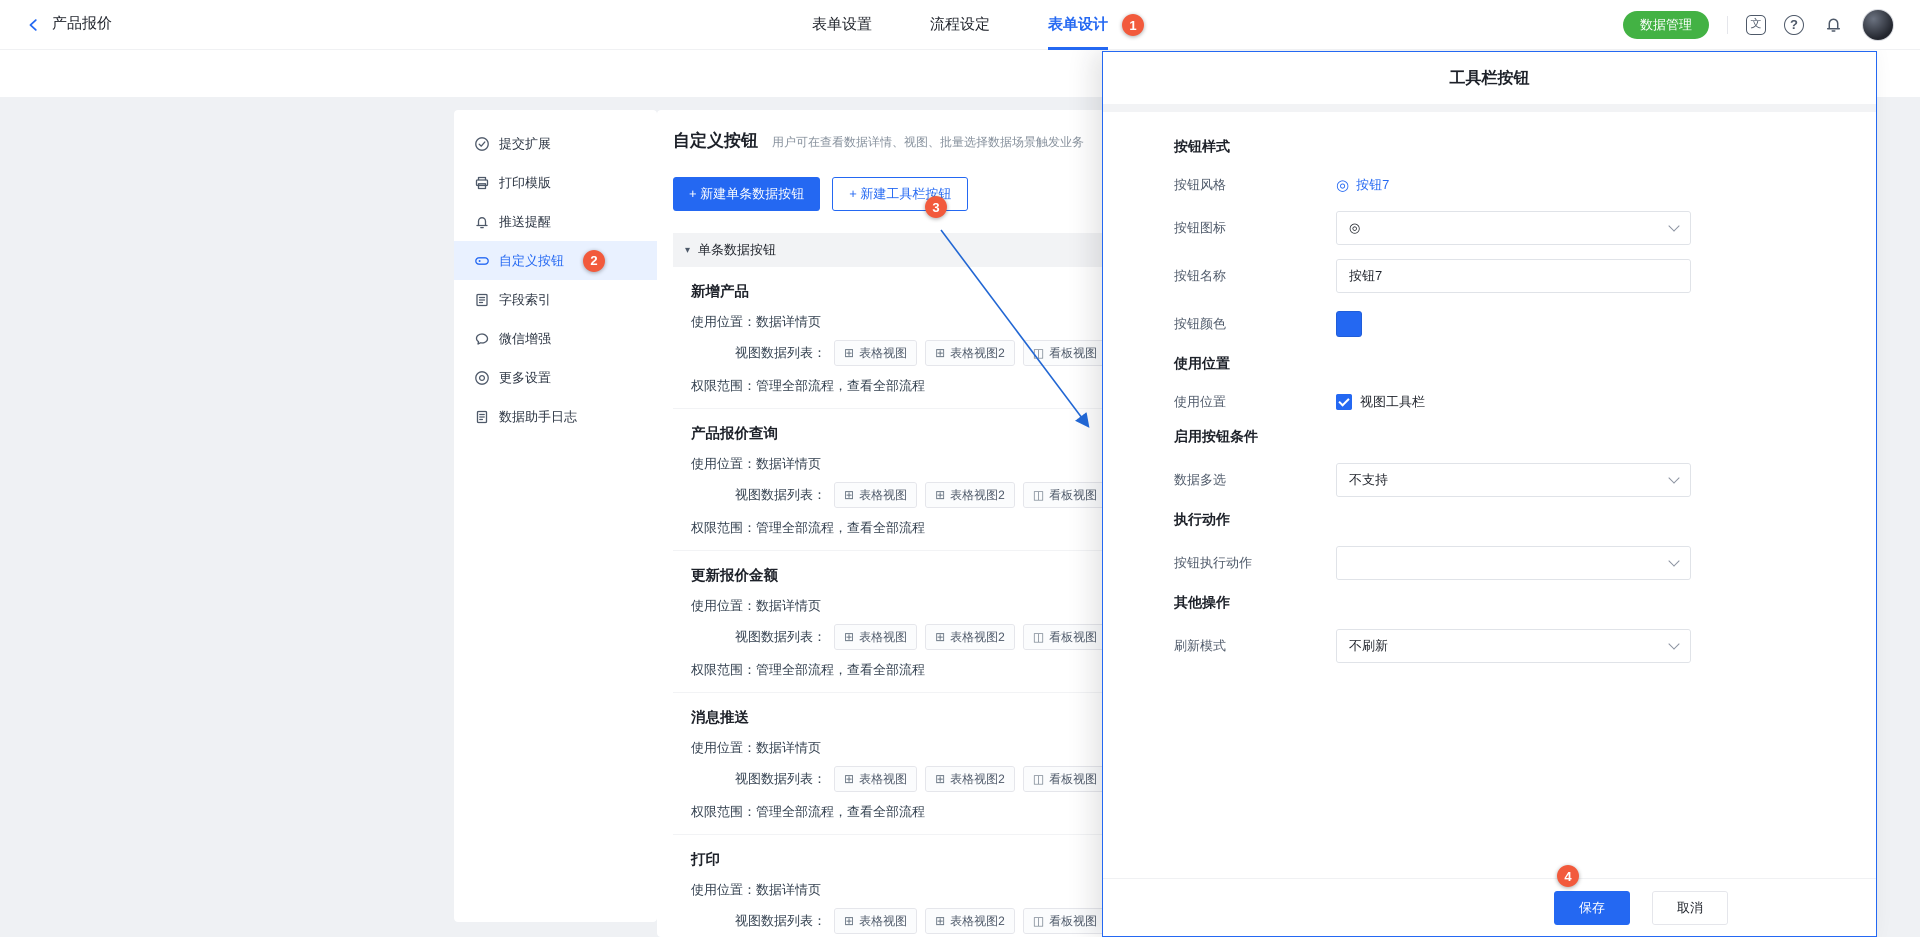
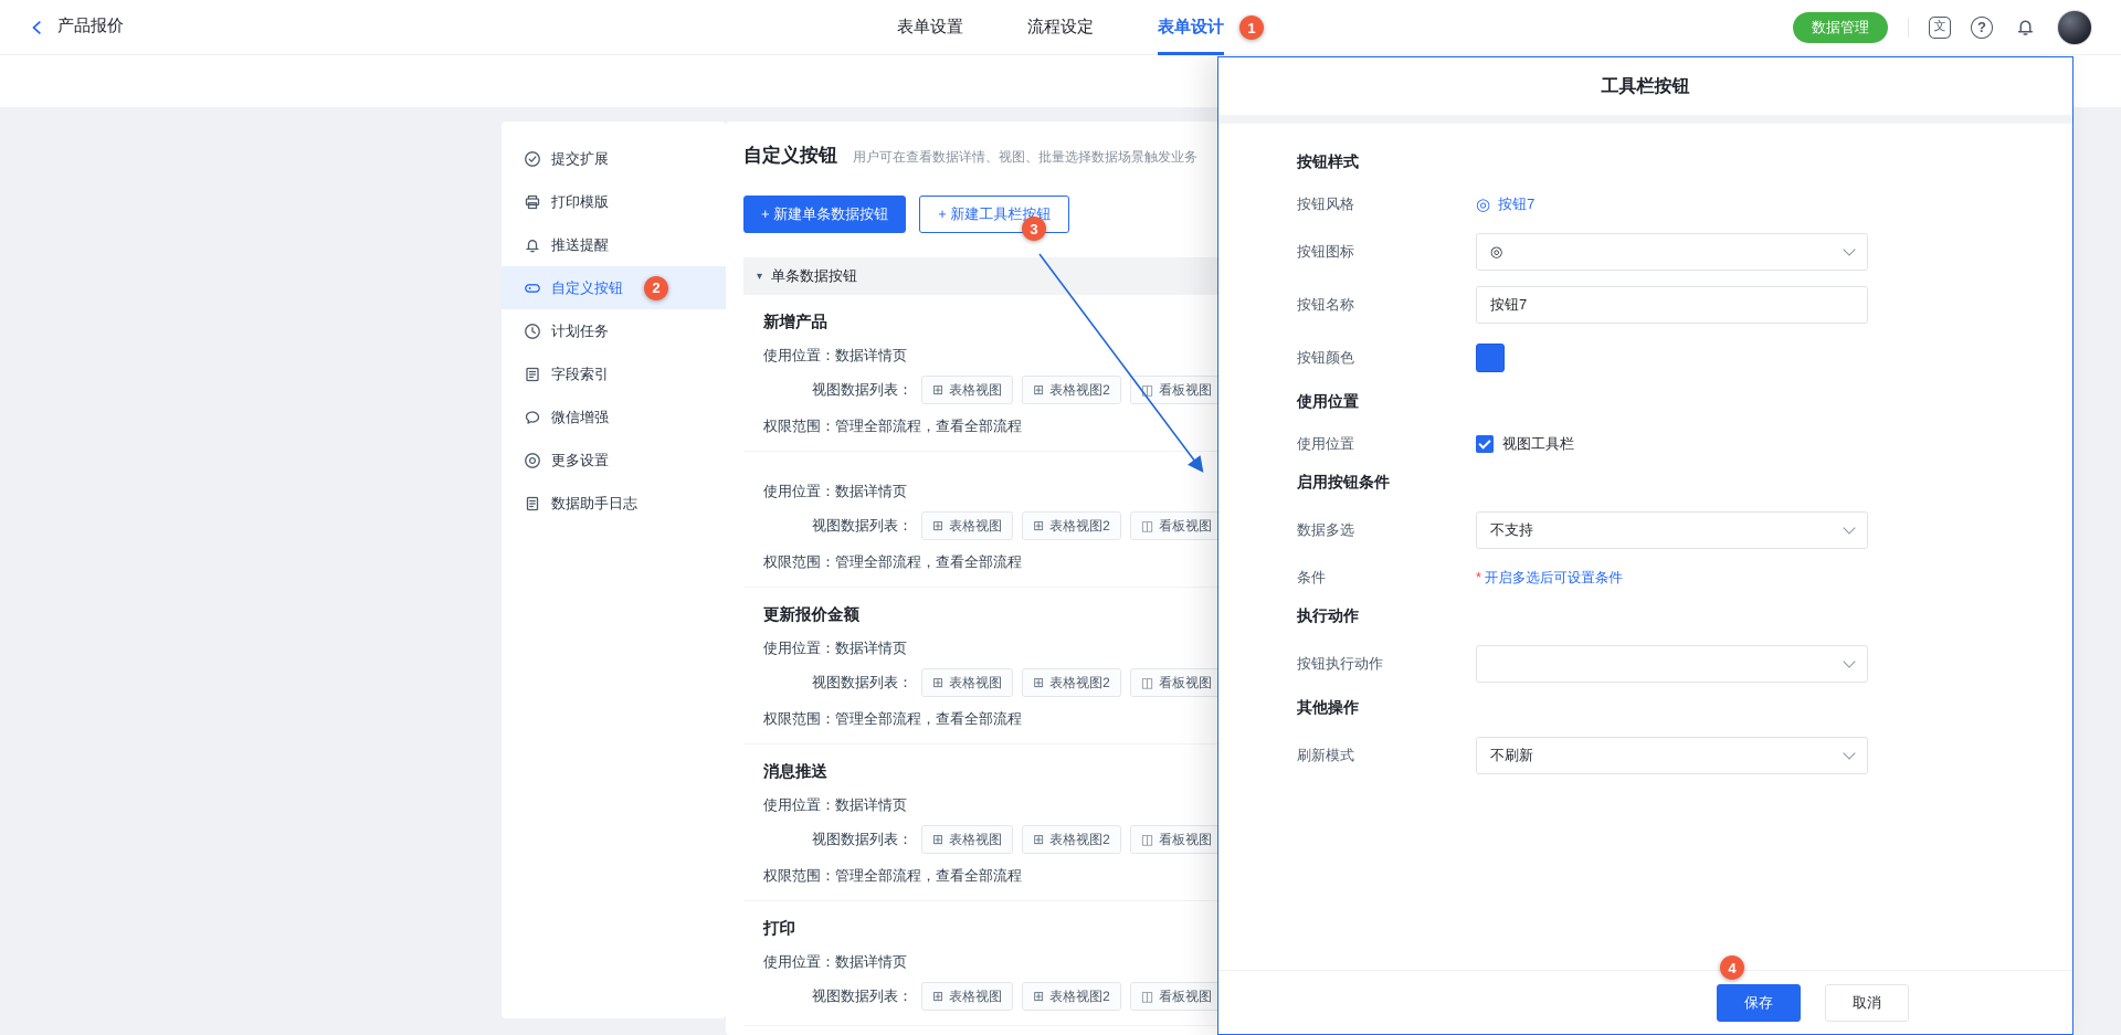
  产品报价
  表单设置
  流程设定
  表单设计
  1
  数据管理
  文
  ?
  提交扩展
  打印模版
  推送提醒
  自定义按钮
  2
+ 计划任务
  字段索引
  微信增强
  更多设置
  数据助手日志
  自定义按钮
  用户可在查看数据详情、视图、批量选择数据场景触发业务
  + 新建单条数据按钮
  + 新建工具栏按钮
  3
  ▾
  单条数据按钮
  新增产品
  使用位置：数据详情页
  视图数据列表：
  ⊞
  表格视图
  ⊞
  表格视图2
  ◫
  看板视图
  权限范围：管理全部流程，查看全部流程
- 产品报价查询
  使用位置：数据详情页
  视图数据列表：
  ⊞
  表格视图
  ⊞
  表格视图2
  ◫
  看板视图
  权限范围：管理全部流程，查看全部流程
  更新报价金额
  使用位置：数据详情页
  视图数据列表：
  ⊞
  表格视图
  ⊞
  表格视图2
  ◫
  看板视图
  权限范围：管理全部流程，查看全部流程
  消息推送
  使用位置：数据详情页
  视图数据列表：
  ⊞
  表格视图
  ⊞
  表格视图2
  ◫
  看板视图
  权限范围：管理全部流程，查看全部流程
  打印
  使用位置：数据详情页
  视图数据列表：
  ⊞
  表格视图
  ⊞
  表格视图2
  ◫
  看板视图
  工具栏按钮
  按钮样式
  按钮风格
  ◎
  按钮7
  按钮图标
  ◎
  按钮名称
  按钮7
  按钮颜色
  使用位置
  使用位置
  视图工具栏
  启用按钮条件
  数据多选
  不支持
+ 条件
+ * 开启多选后可设置条件
  执行动作
  按钮执行动作
  其他操作
  刷新模式
  不刷新
  4
  保存
  取消
